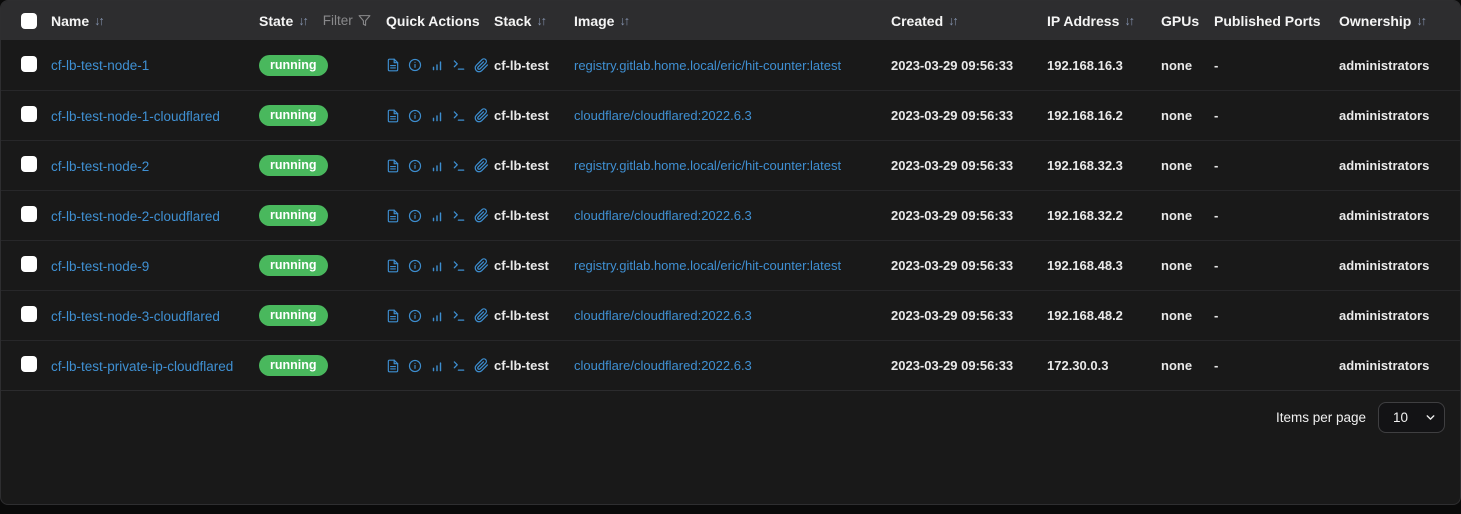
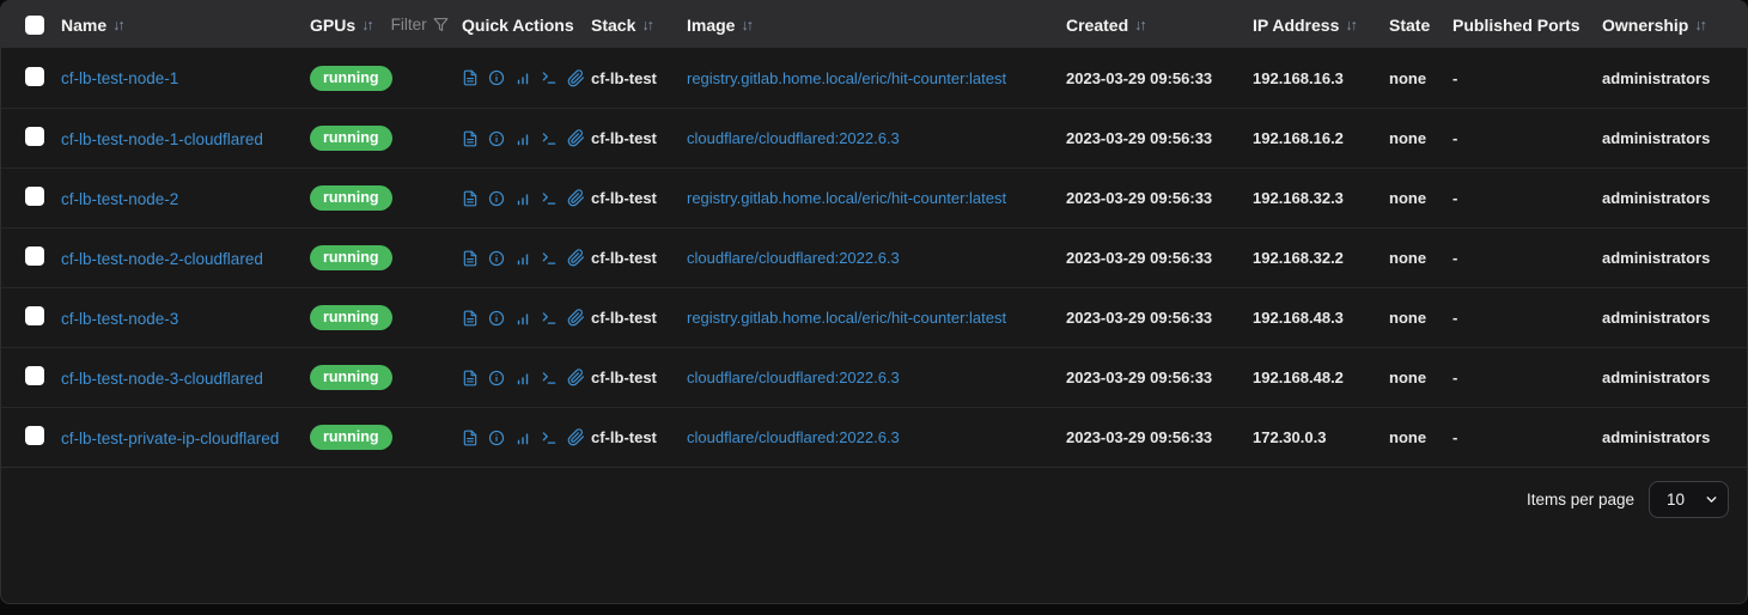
  Name
  ↓↑
- State
+ GPUs
  ↓↑
  Filter
  Quick Actions
  Stack
  ↓↑
  Image
  ↓↑
  Created
  ↓↑
  IP Address
  ↓↑
- GPUs
+ State
  Published Ports
  Ownership
  ↓↑
  cf-lb-test-node-1
  running
  cf-lb-test
  registry.gitlab.home.local/eric/hit-counter:latest
  2023-03-29 09:56:33
  192.168.16.3
  none
  -
  administrators
  cf-lb-test-node-1-cloudflared
  running
  cf-lb-test
  cloudflare/cloudflared:2022.6.3
  2023-03-29 09:56:33
  192.168.16.2
  none
  -
  administrators
  cf-lb-test-node-2
  running
  cf-lb-test
  registry.gitlab.home.local/eric/hit-counter:latest
  2023-03-29 09:56:33
  192.168.32.3
  none
  -
  administrators
  cf-lb-test-node-2-cloudflared
  running
  cf-lb-test
  cloudflare/cloudflared:2022.6.3
  2023-03-29 09:56:33
  192.168.32.2
  none
  -
  administrators
- cf-lb-test-node-9
+ cf-lb-test-node-3
  running
  cf-lb-test
  registry.gitlab.home.local/eric/hit-counter:latest
  2023-03-29 09:56:33
  192.168.48.3
  none
  -
  administrators
  cf-lb-test-node-3-cloudflared
  running
  cf-lb-test
  cloudflare/cloudflared:2022.6.3
  2023-03-29 09:56:33
  192.168.48.2
  none
  -
  administrators
  cf-lb-test-private-ip-cloudflared
  running
  cf-lb-test
  cloudflare/cloudflared:2022.6.3
  2023-03-29 09:56:33
  172.30.0.3
  none
  -
  administrators
  Items per page
  10
